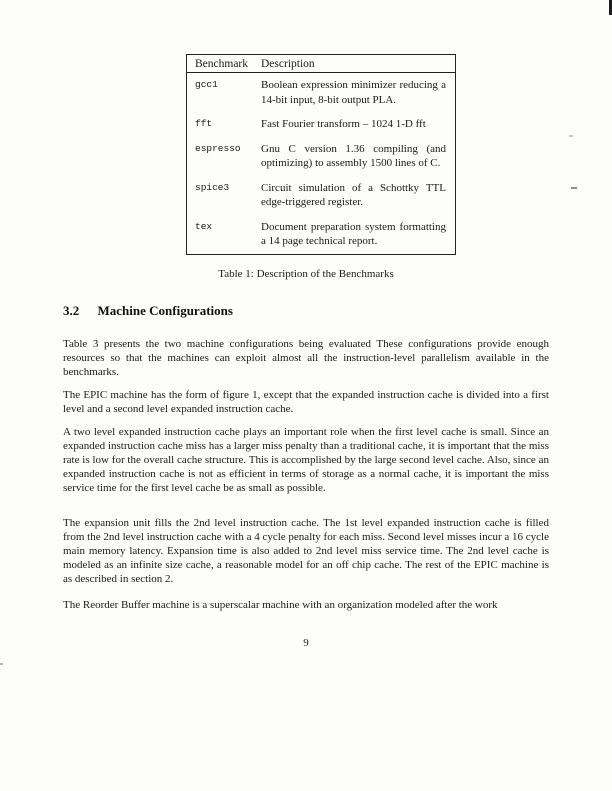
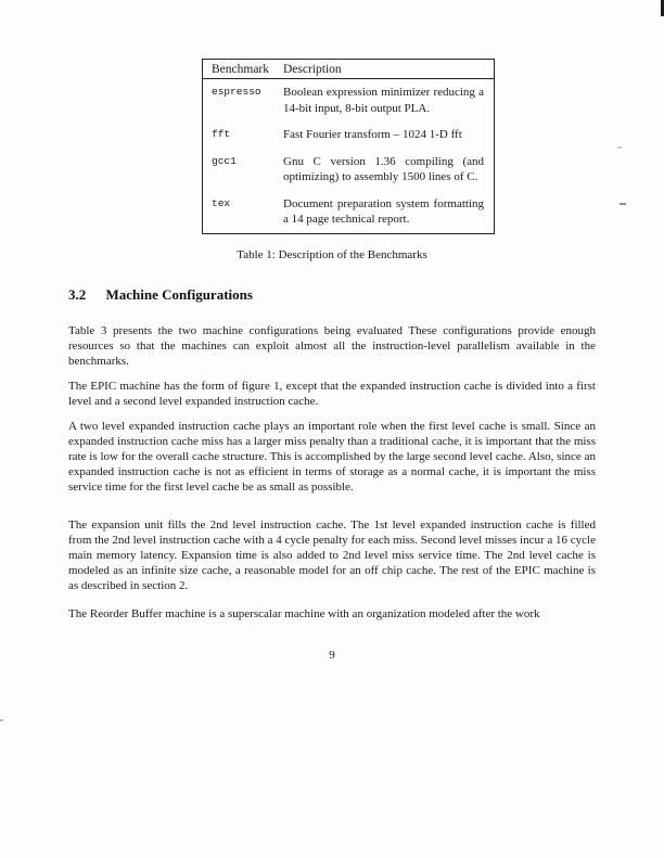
  Benchmark	Description
- gcc1	Boolean expression minimizer reducing a 14-bit input, 8-bit output PLA.
+ espresso	Boolean expression minimizer reducing a 14-bit input, 8-bit output PLA.
  fft	Fast Fourier transform – 1024 1-D fft
- espresso	Gnu C version 1.36 compiling (and optimizing) to assembly 1500 lines of C.
+ gcc1	Gnu C version 1.36 compiling (and optimizing) to assembly 1500 lines of C.
- spice3	Circuit simulation of a Schottky TTL edge-triggered register.
  tex	Document preparation system formatting a 14 page technical report.
  Table 1: Description of the Benchmarks
  3.2 Machine Configurations
  Table 3 presents the two machine configurations being evaluated These configurations provide enough resources so that the machines can exploit almost all the instruction-level parallelism available in the benchmarks.
  The EPIC machine has the form of figure 1, except that the expanded instruction cache is divided into a first level and a second level expanded instruction cache.
  A two level expanded instruction cache plays an important role when the first level cache is small. Since an expanded instruction cache miss has a larger miss penalty than a traditional cache, it is important that the miss rate is low for the overall cache structure. This is accomplished by the large second level cache. Also, since an expanded instruction cache is not as efficient in terms of storage as a normal cache, it is important the miss service time for the first level cache be as small as possible.
  The expansion unit fills the 2nd level instruction cache. The 1st level expanded instruction cache is filled from the 2nd level instruction cache with a 4 cycle penalty for each miss. Second level misses incur a 16 cycle main memory latency. Expansion time is also added to 2nd level miss service time. The 2nd level cache is modeled as an infinite size cache, a reasonable model for an off chip cache. The rest of the EPIC machine is as described in section 2.
  The Reorder Buffer machine is a superscalar machine with an organization modeled after the work
  9
